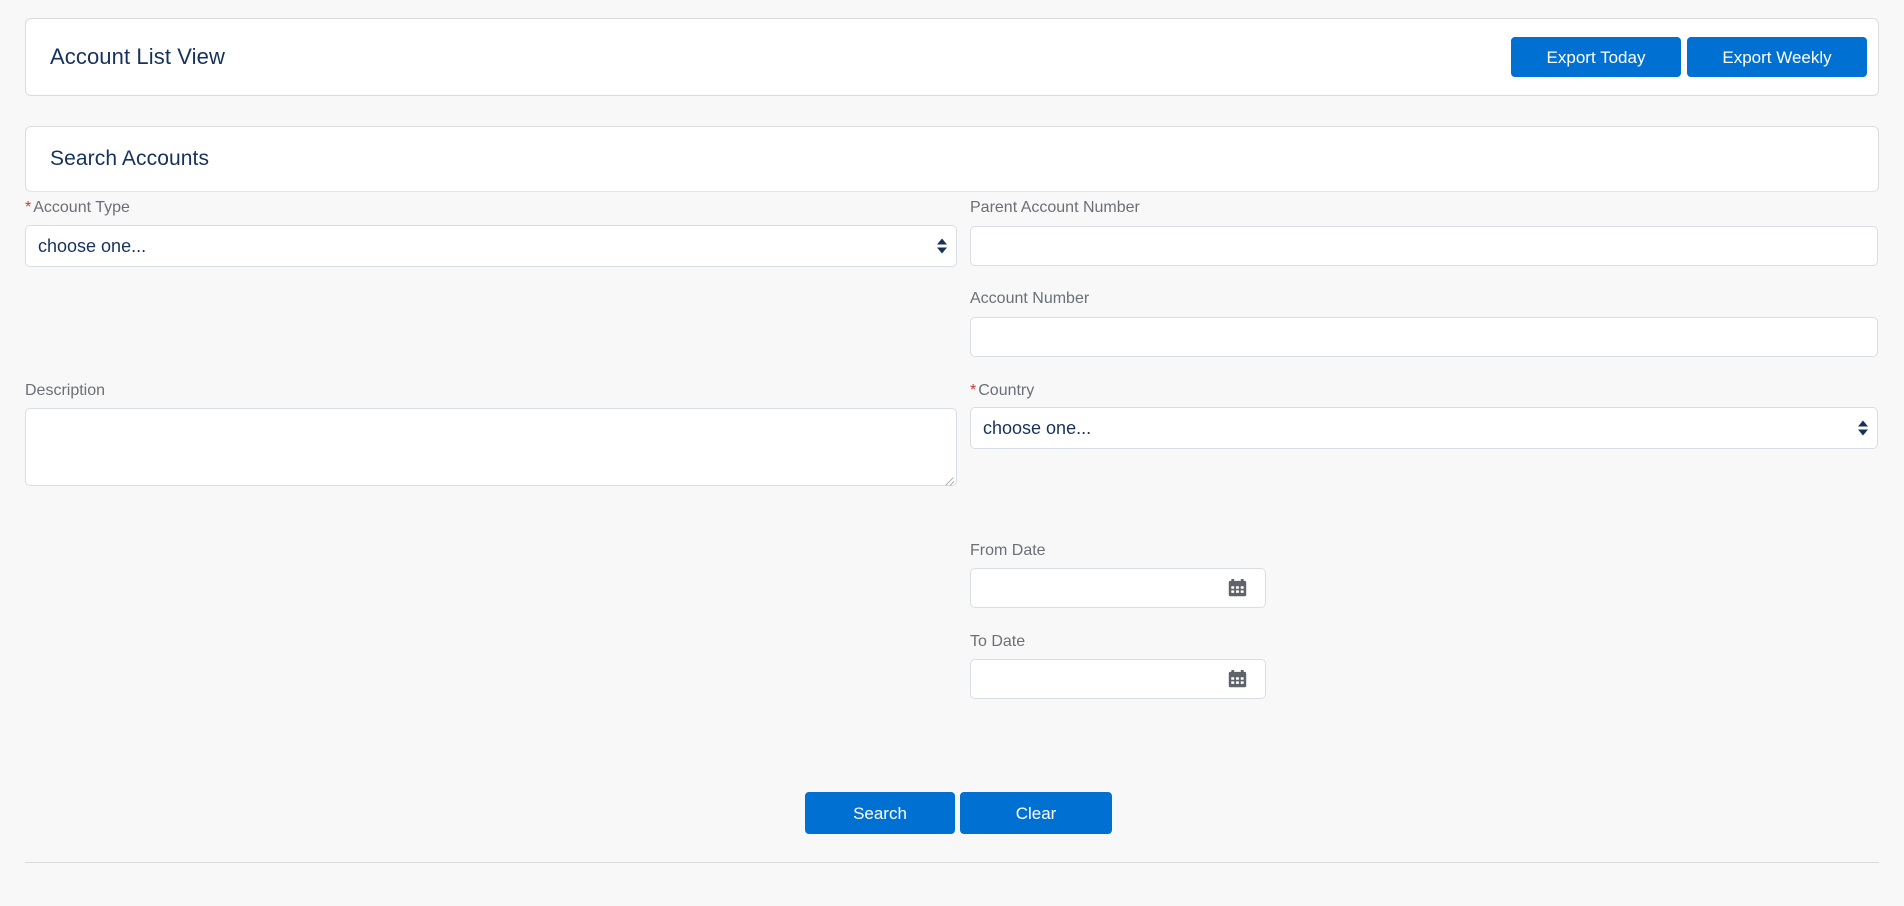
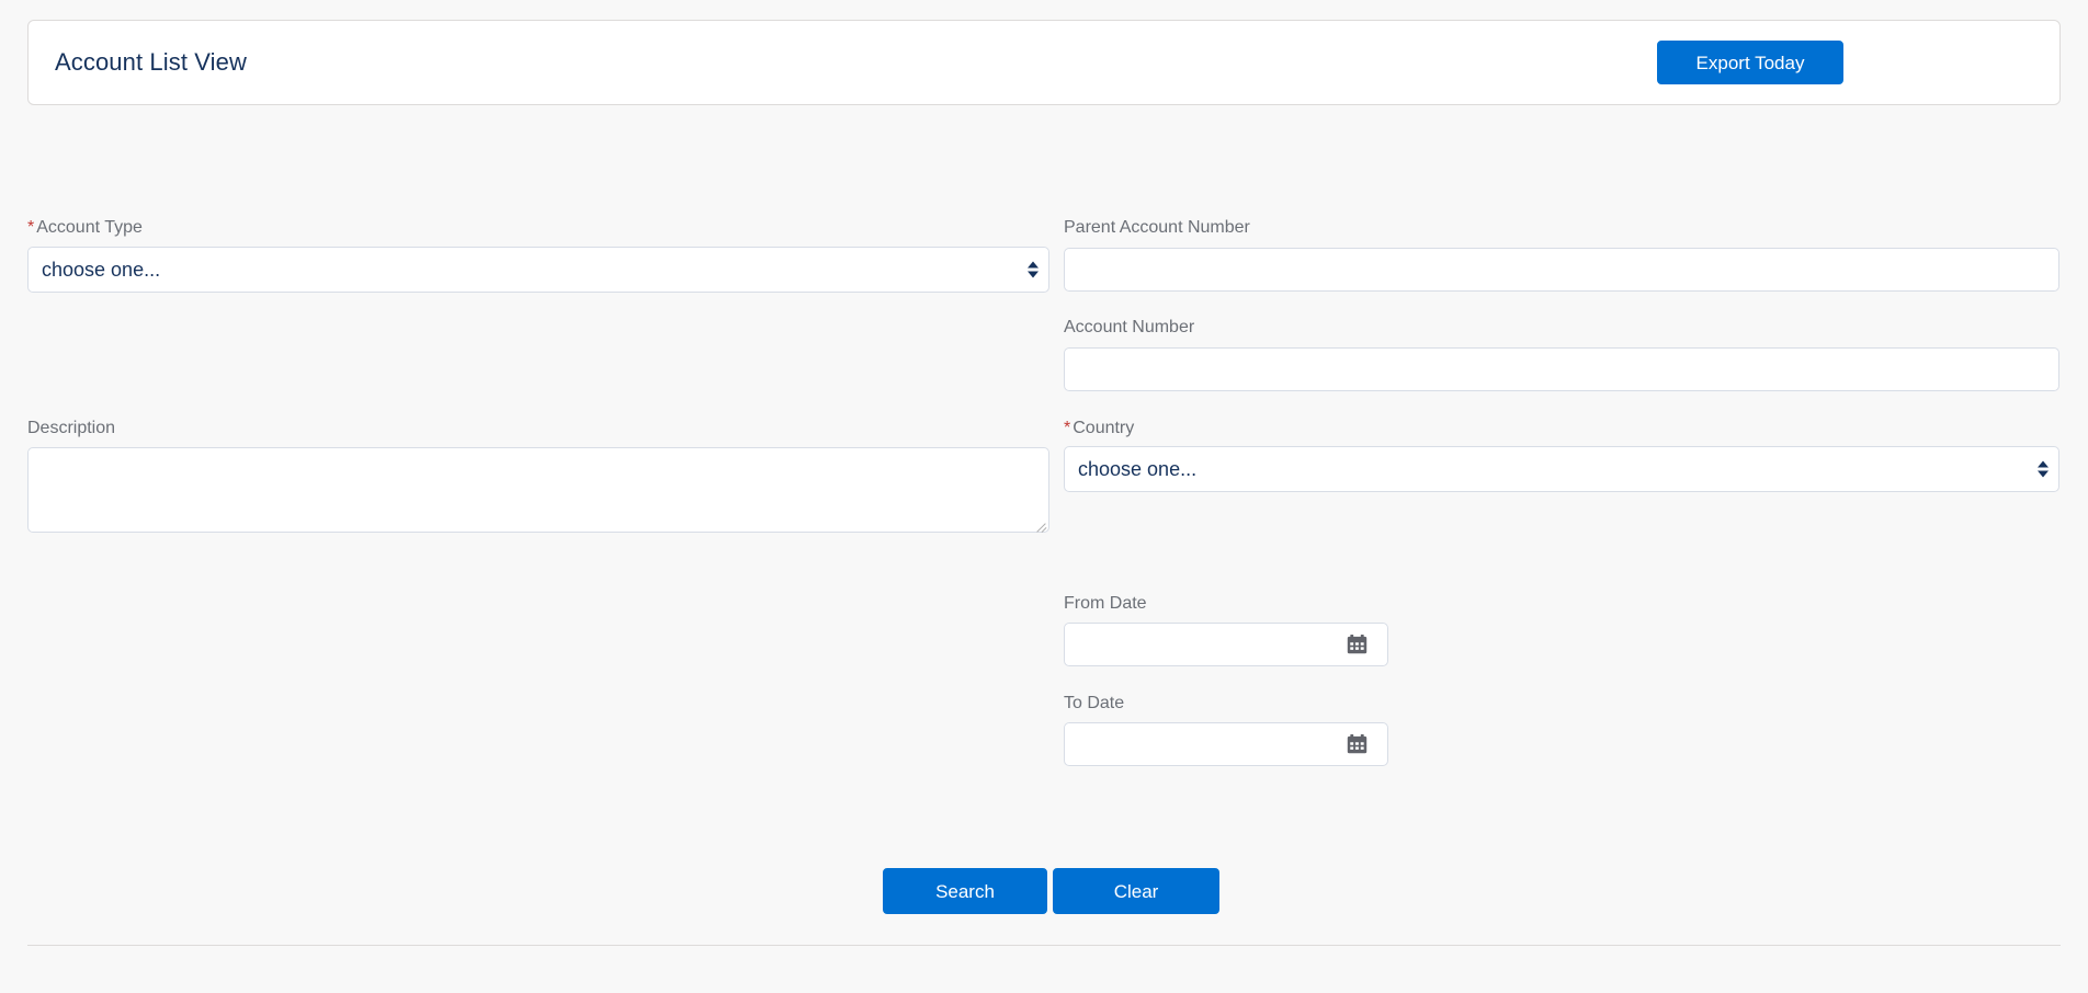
  Account List View
  Export Today
- Export Weekly
- Search Accounts
  *Account Type
  choose one...
  Description
  Parent Account Number
  Account Number
  *Country
  choose one...
  From Date
  To Date
  Search
  Clear
